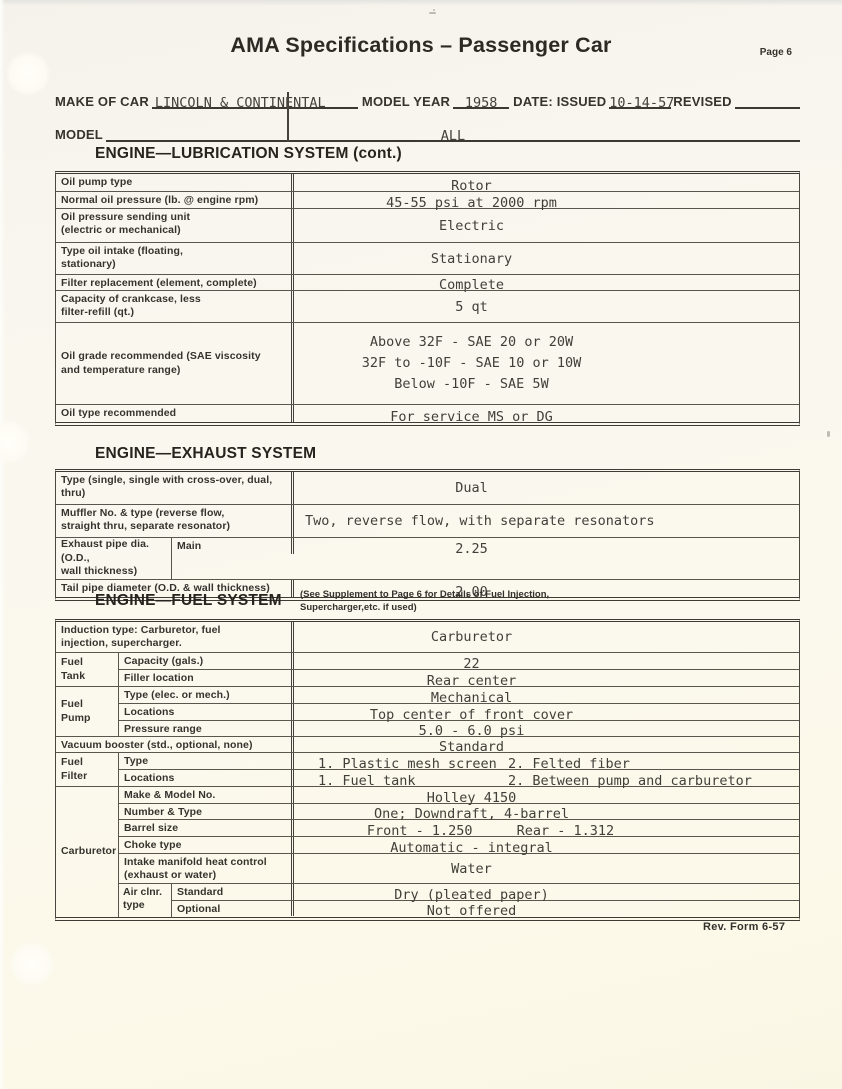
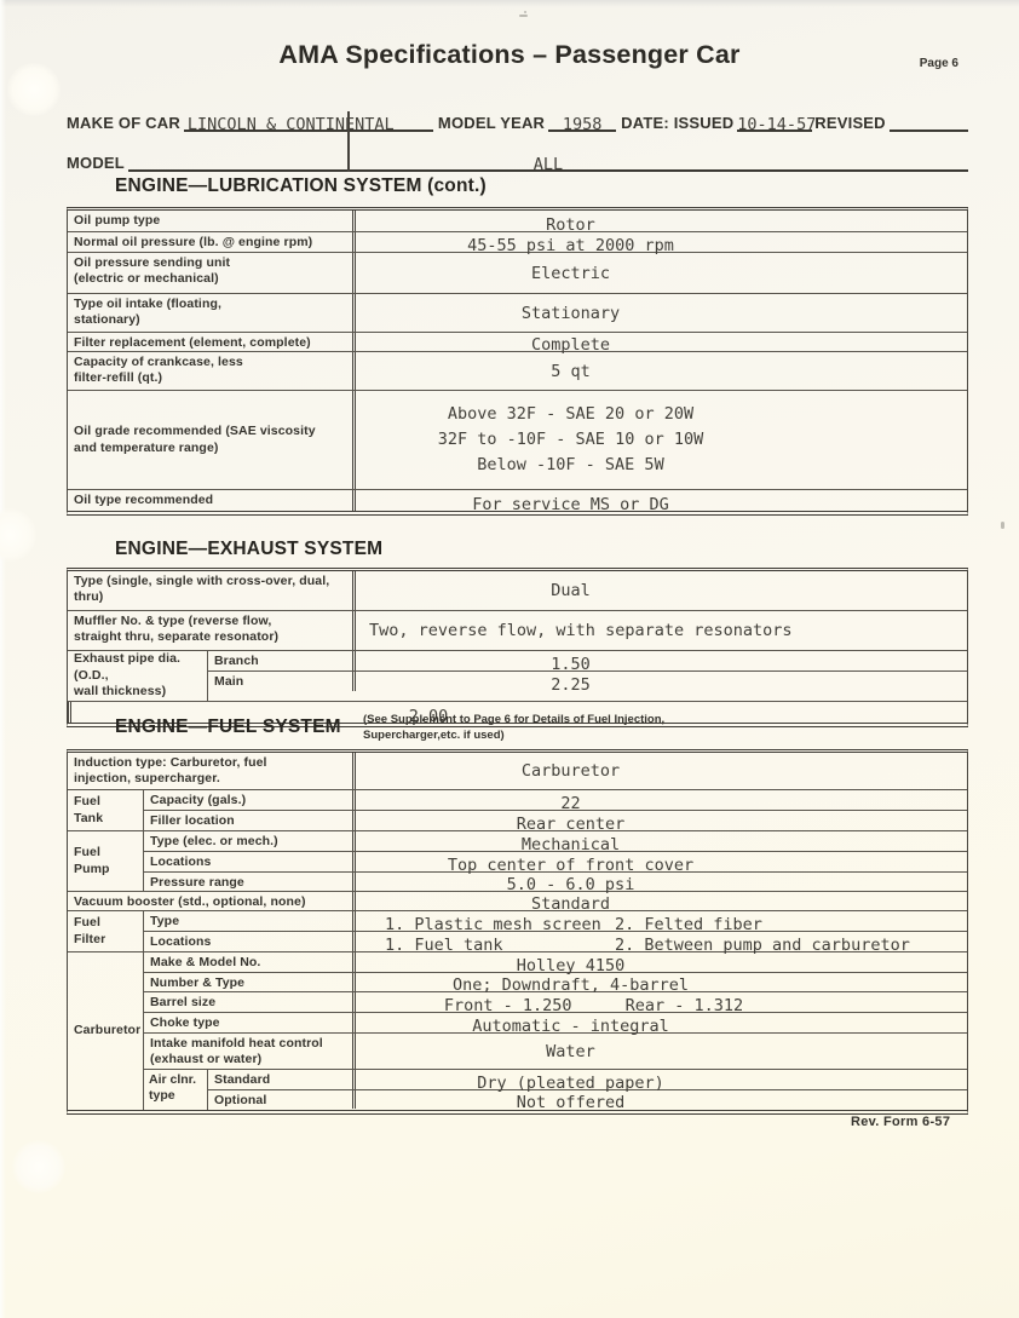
  AMA Specifications – Passenger Car
  Page 6
  MAKE OF CAR
  LINCOLN & CONTINENTAL
  MODEL YEAR
  1958
  DATE: ISSUED
  10-14-57
  REVISED
  MODEL
  ALL
  ENGINE—LUBRICATION SYSTEM (cont.)
  Oil pump type
  Rotor
  Normal oil pressure (lb. @ engine rpm)
  45-55 psi at 2000 rpm
  Oil pressure sending unit
  (electric or mechanical)
  Electric
  Type oil intake (floating,
  stationary)
  Stationary
  Filter replacement (element, complete)
  Complete
  Capacity of crankcase, less
  filter-refill (qt.)
  5 qt
  Oil grade recommended (SAE viscosity
  and temperature range)
  Above 32F - SAE 20 or 20W
  32F to -10F - SAE 10 or 10W
  Below -10F - SAE 5W
  Oil type recommended
  For service MS or DG
  ENGINE—EXHAUST SYSTEM
  Type (single, single with cross-over, dual, thru)
  Dual
  Muffler No. & type (reverse flow,
  straight thru, separate resonator)
  Two, reverse flow, with separate resonators
  Exhaust pipe dia. (O.D.,
  wall thickness)
+ Branch
+ 1.50
  Main
  2.25
- Tail pipe diameter (O.D. & wall thickness)
  2.00
  ENGINE—FUEL SYSTEM
  (See Supplement to Page 6 for Details of Fuel Injection,
  Supercharger,etc. if used)
  Induction type: Carburetor, fuel
  injection, supercharger.
  Carburetor
  Fuel
  Tank
  Capacity (gals.)
  22
  Filler location
  Rear center
  Fuel
  Pump
  Type (elec. or mech.)
  Mechanical
  Locations
  Top center of front cover
  Pressure range
  5.0 - 6.0 psi
  Vacuum booster (std., optional, none)
  Standard
  Fuel
  Filter
  Type
  1. Plastic mesh screen
  2. Felted fiber
  Locations
  1. Fuel tank
  2. Between pump and carburetor
  Carburetor
  Make & Model No.
  Holley 4150
  Number & Type
  One; Downdraft, 4-barrel
  Barrel size
  Front - 1.250
  Rear - 1.312
  Choke type
  Automatic - integral
  Intake manifold heat control
  (exhaust or water)
  Water
  Air clnr.
  type
  Standard
  Dry (pleated paper)
  Optional
  Not offered
  Rev. Form 6-57
